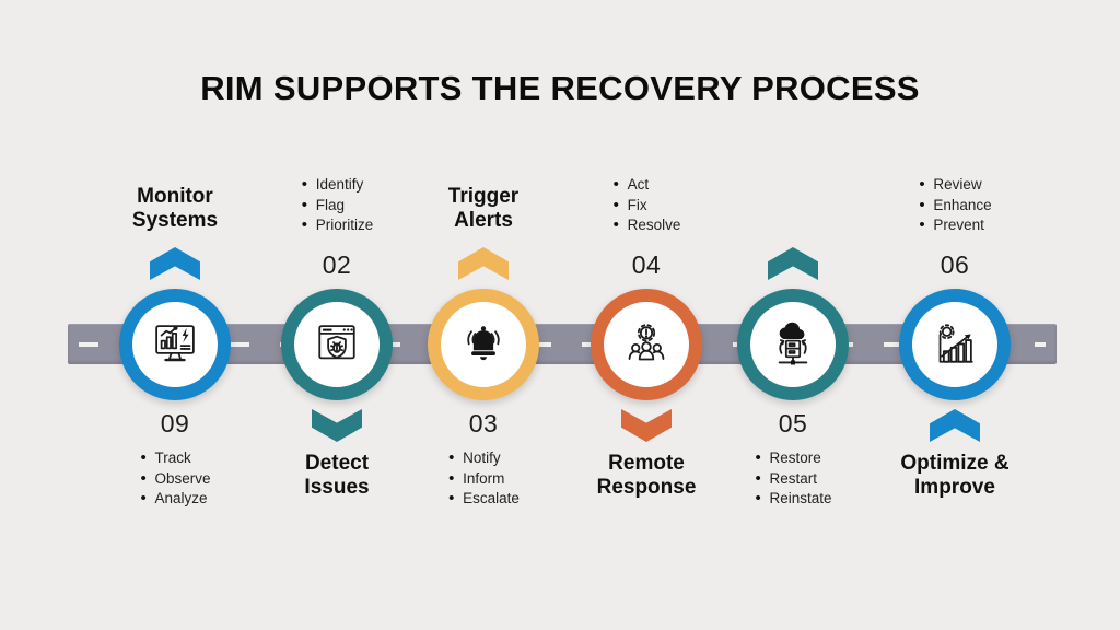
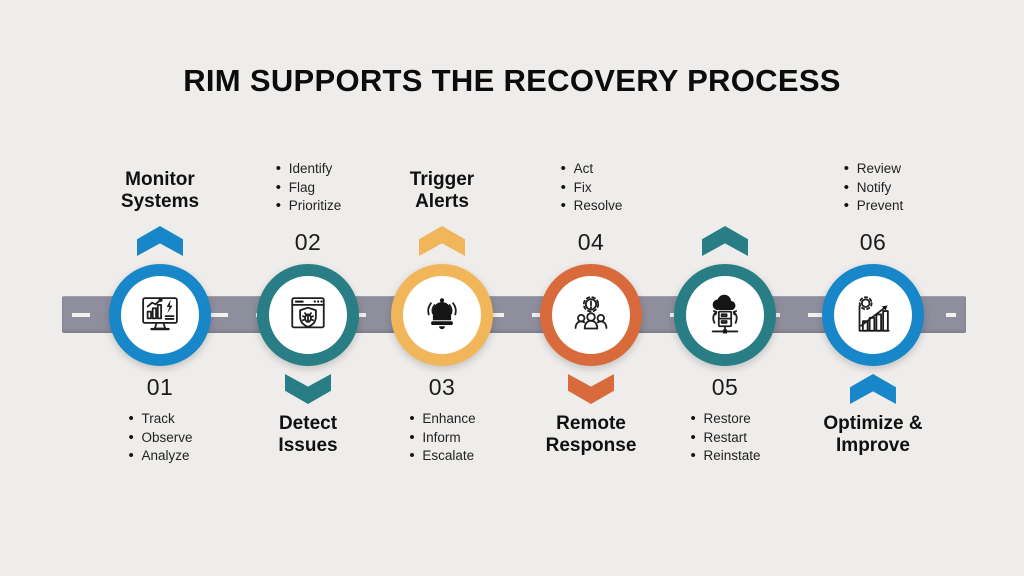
  RIM SUPPORTS THE RECOVERY PROCESS
  Monitor
  Systems
- 09
+ 01
  Track
  Observe
  Analyze
  Identify
  Flag
  Prioritize
  02
  Detect
  Issues
  Trigger
  Alerts
  03
- Notify
+ Enhance
  Inform
  Escalate
  Act
  Fix
  Resolve
  04
  Remote
  Response
  05
  Restore
  Restart
  Reinstate
  Review
- Enhance
+ Notify
  Prevent
  06
  Optimize &
  Improve
